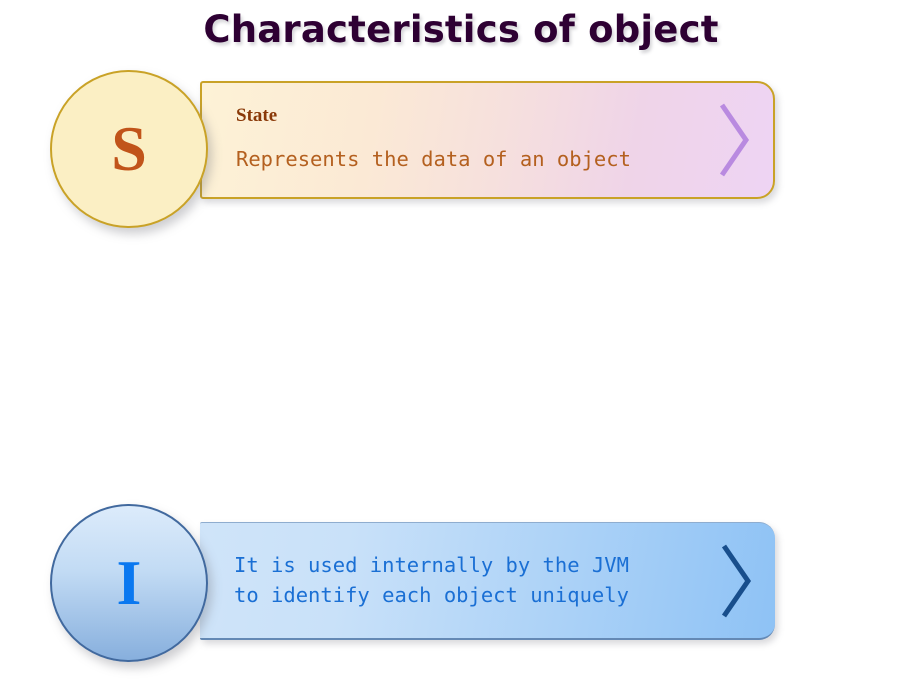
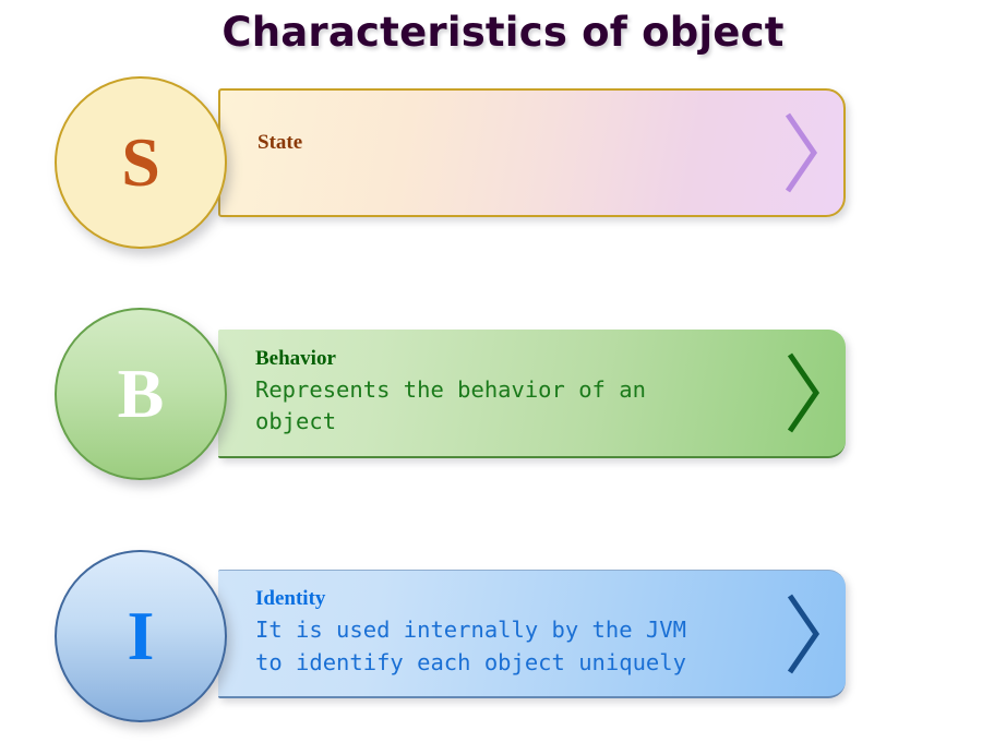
  Characteristics of object
  State
- Represents the data of an object
  S
+ Behavior
+ Represents the behavior of an
+ object
+ B
+ Identity
  It is used internally by the JVM
  to identify each object uniquely
  I
